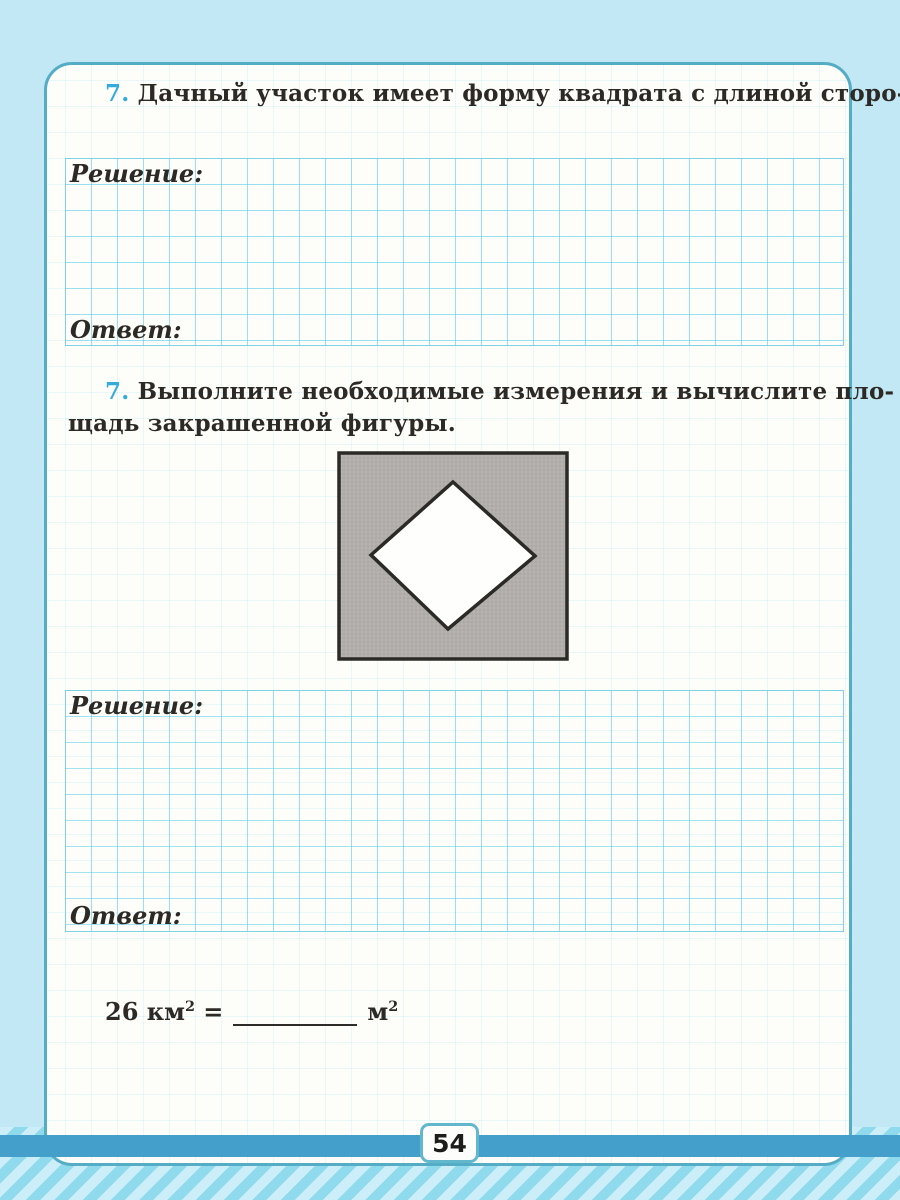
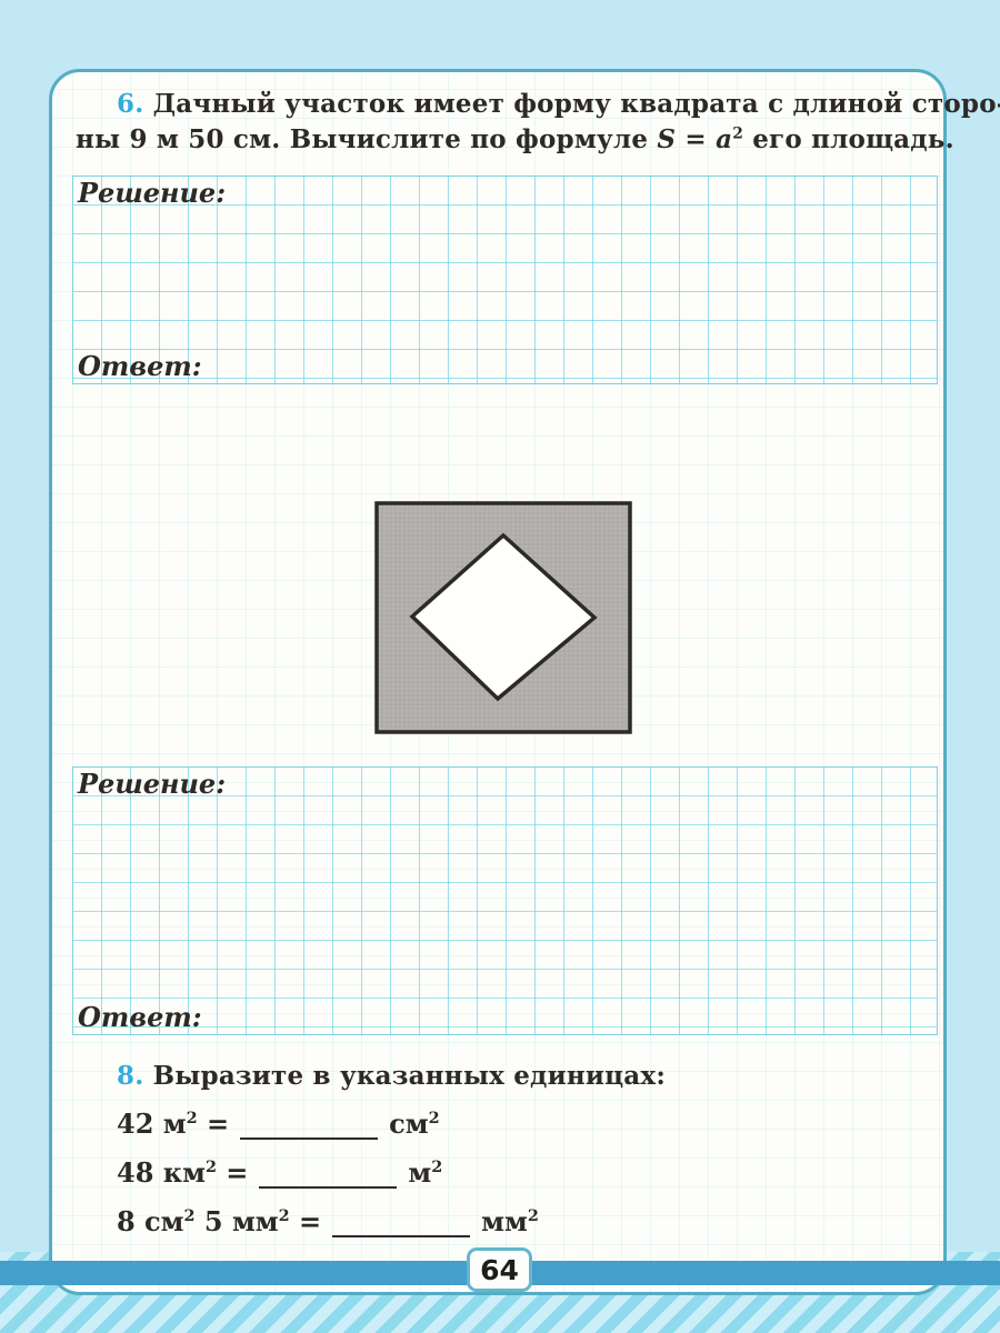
- 7. Дачный участок имеет форму квадрата с длиной сторо
+ 6. Дачный участок имеет форму квадрата с длиной сторо
+ ны 9 м 50 см. Вычислите по формуле S = a2 его площадь.
  Решение:
  Ответ:
- 7. Выполните необходимые измерения и вычислите пло-
- щадь закрашенной фигуры.
  Решение:
  Ответ:
+ 8. Выразите в указанных единицах:
+ 42 м2 = см2
- 26 км2 = м2
+ 48 км2 = м2
+ 8 см2 5 мм2 = мм2
- 54
+ 64
